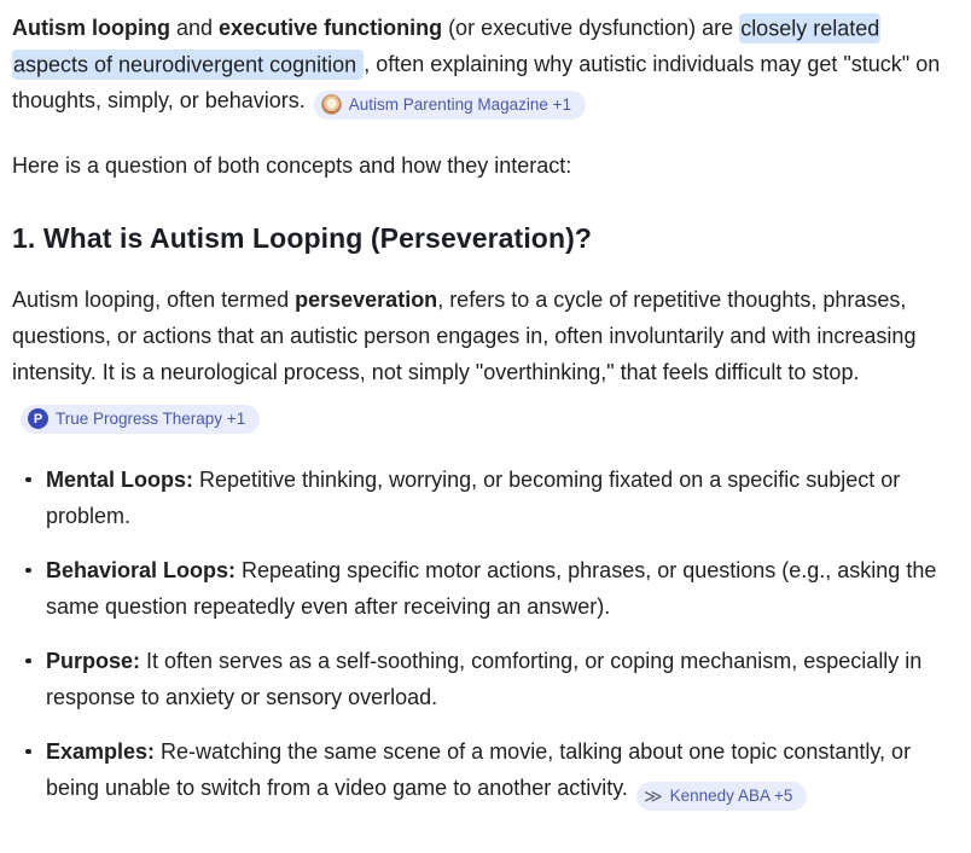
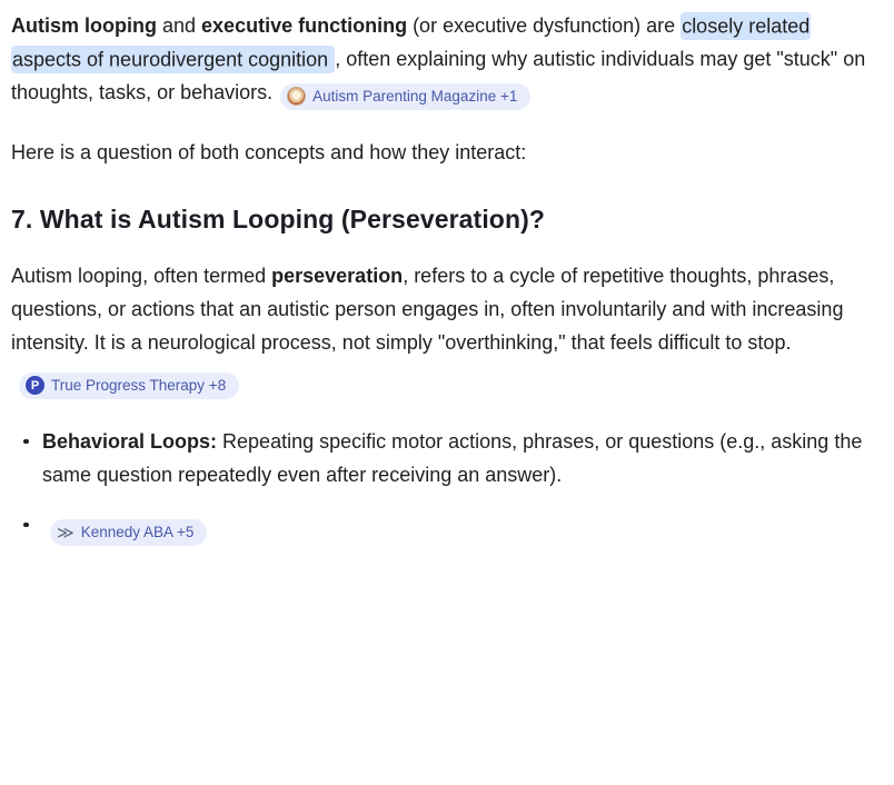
- Autism looping and executive functioning (or executive dysfunction) are closely related aspects of neurodivergent cognition , often explaining why autistic individuals may get "stuck" on thoughts, simply, or behaviors.
+ Autism looping and executive functioning (or executive dysfunction) are closely related aspects of neurodivergent cognition , often explaining why autistic individuals may get "stuck" on thoughts, tasks, or behaviors.
  Autism Parenting Magazine +1
  Here is a question of both concepts and how they interact:
- 1. What is Autism Looping (Perseveration)?
+ 7. What is Autism Looping (Perseveration)?
  Autism looping, often termed perseveration, refers to a cycle of repetitive thoughts, phrases, questions, or actions that an autistic person engages in, often involuntarily and with increasing intensity. It is a neurological process, not simply "overthinking," that feels difficult to stop.
  P
- True Progress Therapy +1
+ True Progress Therapy +8
- Mental Loops: Repetitive thinking, worrying, or becoming fixated on a specific subject or problem.
  Behavioral Loops: Repeating specific motor actions, phrases, or questions (e.g., asking the same question repeatedly even after receiving an answer).
- Purpose: It often serves as a self-soothing, comforting, or coping mechanism, especially in response to anxiety or sensory overload.
- Examples: Re-watching the same scene of a movie, talking about one topic constantly, or being unable to switch from a video game to another activity.
  ≫
  Kennedy ABA +5
